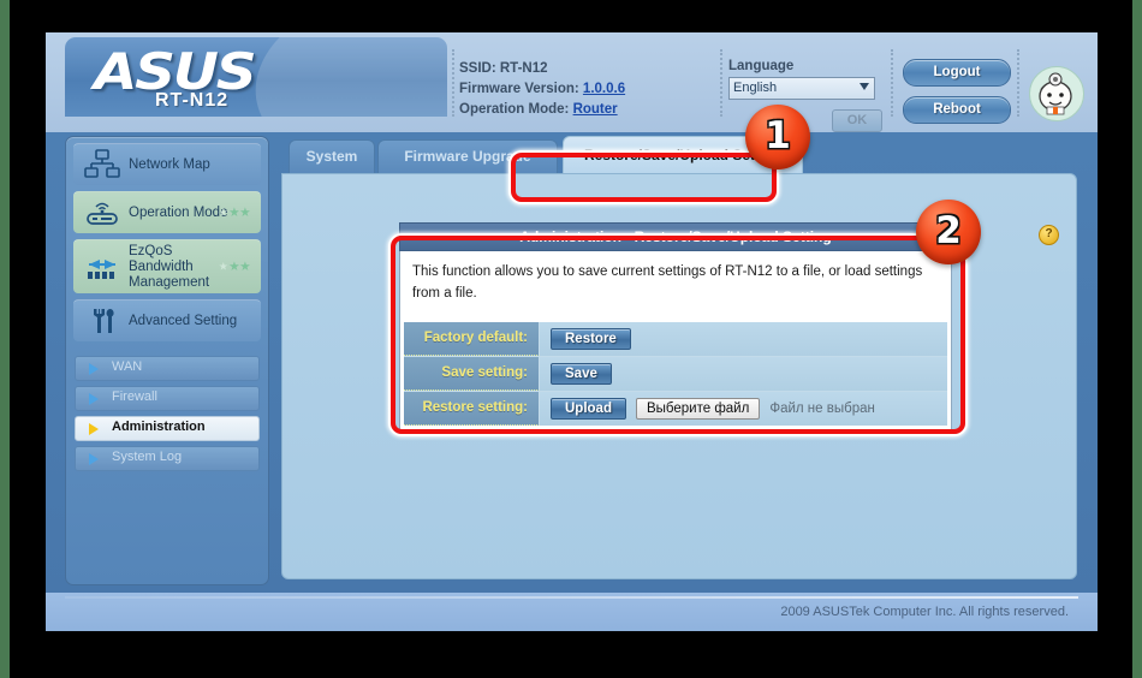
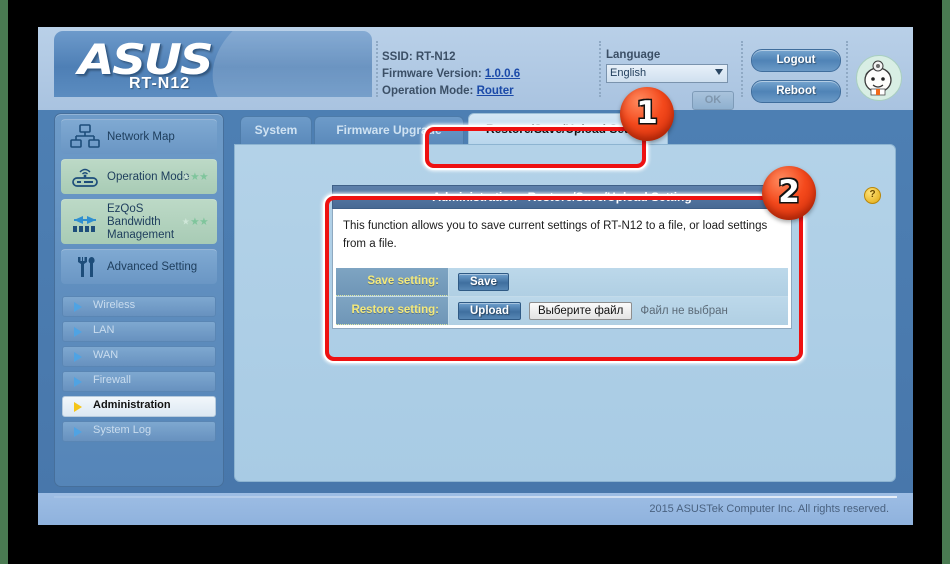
  ASUS
  RT-N12
  SSID: RT-N12
  Firmware Version: 1.0.0.6
  Operation Mode: Router
  Language
  English
  OK
  Logout
  Reboot
  Network Map
  Operation Mode
  ★★★
  EzQoS Bandwidth Management
  ★★★
  Advanced Setting
+ Wireless
+ LAN
  WAN
  Firewall
  Administration
  System Log
  System
  Firmware Upgrade
  Restore/Save/Upload Se
  ?
  Administration - Restore/Save/Upload Setting
  This function allows you to save current settings of RT-N12 to a file, or load settings from a file.
- Factory default:
- Restore
  Save setting:
  Save
  Restore setting:
  Upload
  Выберите файл
  Файл не выбран
- 2009 ASUSTek Computer Inc. All rights reserved.
+ 2015 ASUSTek Computer Inc. All rights reserved.
  1
  2
